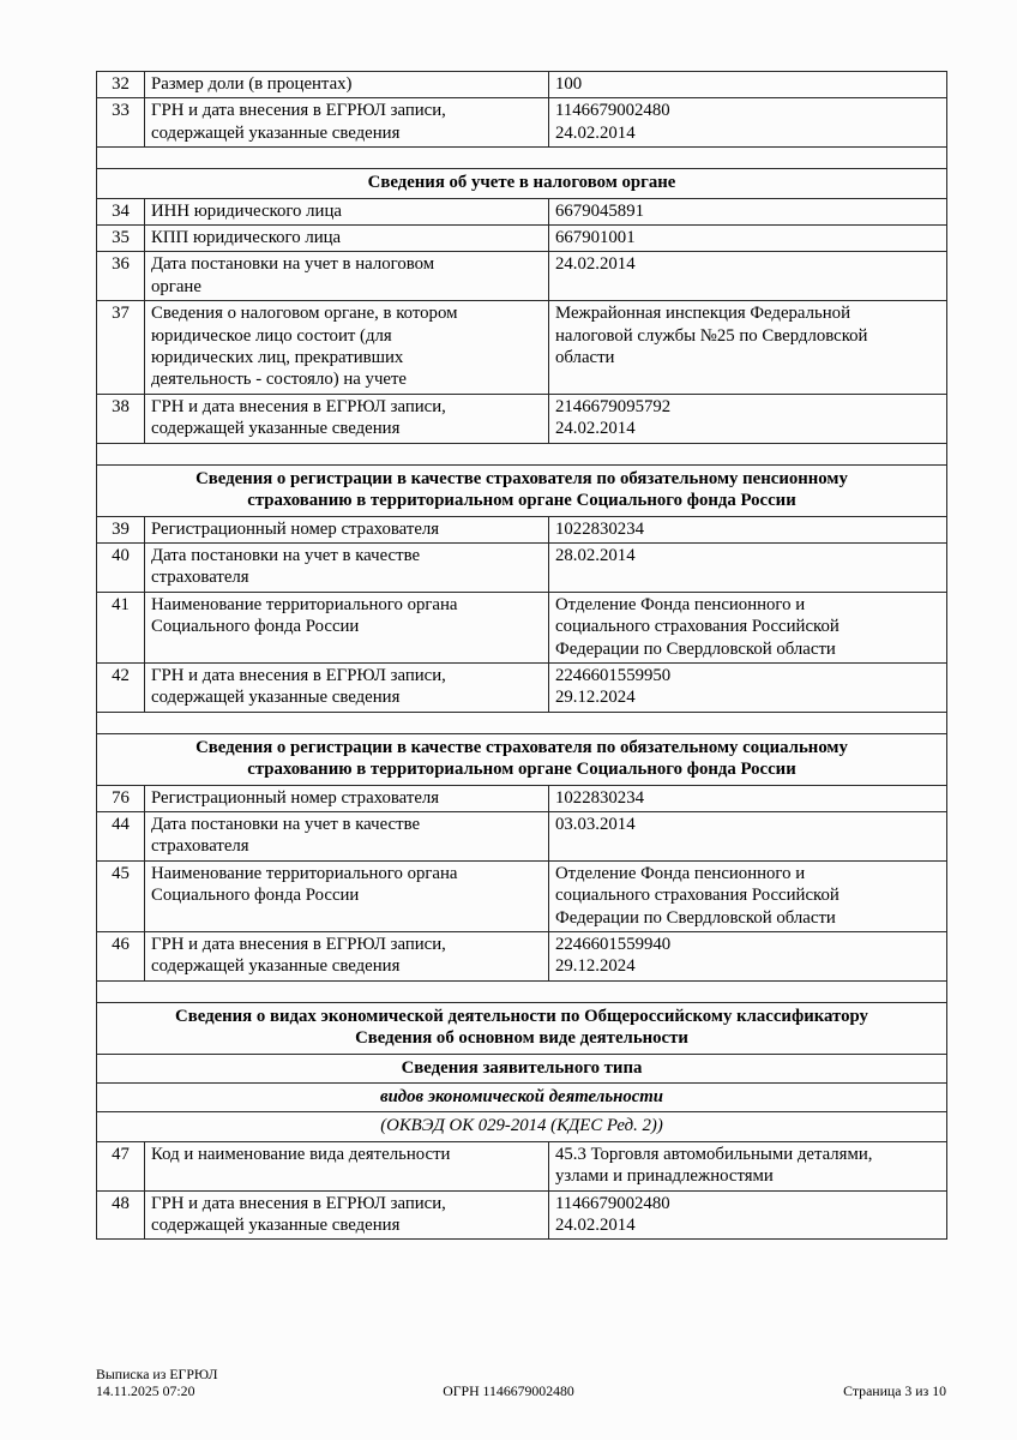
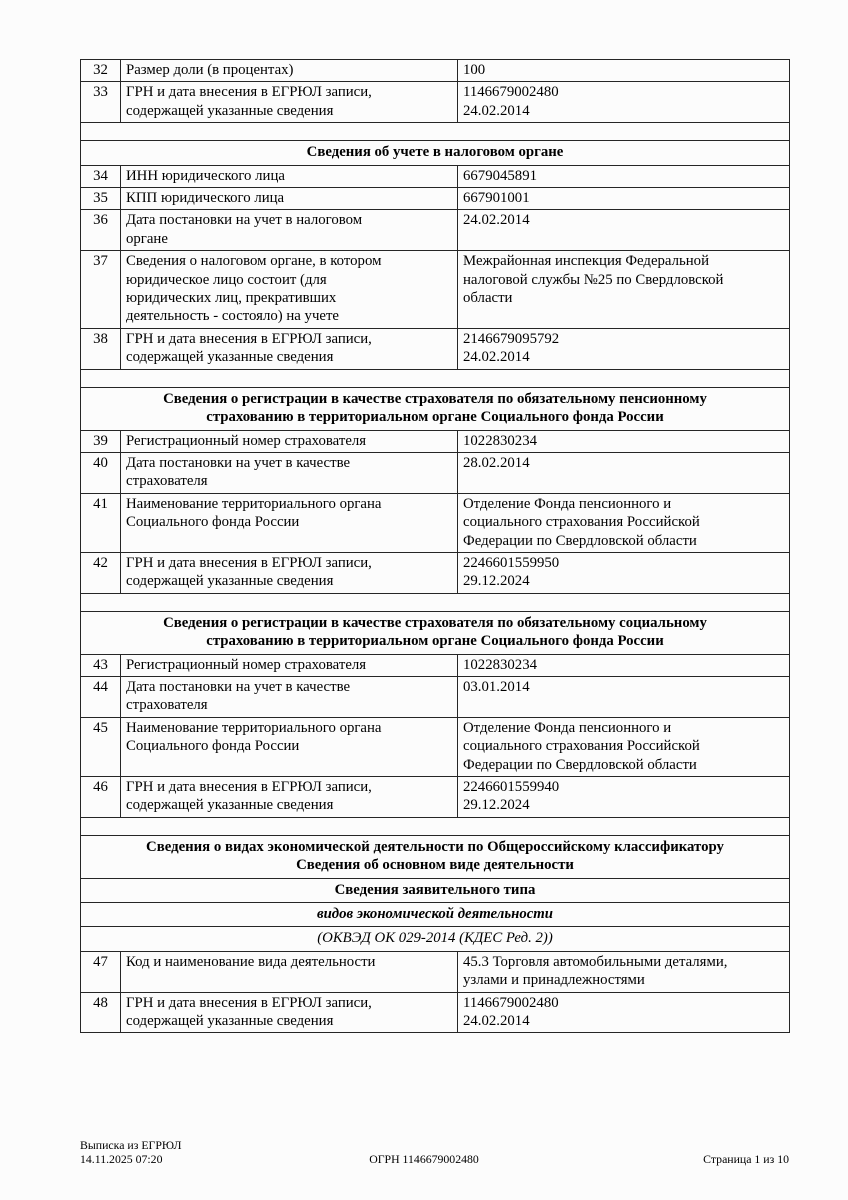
  32	Размер доли (в процентах)	100
  33	ГРН и дата внесения в ЕГРЮЛ записи,содержащей указанные сведения	114667900248024.02.2014
  Сведения об учете в налоговом органе
  34	ИНН юридического лица	6679045891
  35	КПП юридического лица	667901001
  36	Дата постановки на учет в налоговоморгане	24.02.2014
  37	Сведения о налоговом органе, в которомюридическое лицо состоит (дляюридических лиц, прекратившихдеятельность - состояло) на учете	Межрайонная инспекция Федеральнойналоговой службы №25 по Свердловскойобласти
  38	ГРН и дата внесения в ЕГРЮЛ записи,содержащей указанные сведения	214667909579224.02.2014
  Сведения о регистрации в качестве страхователя по обязательному пенсионномустрахованию в территориальном органе Социального фонда России
  39	Регистрационный номер страхователя	1022830234
  40	Дата постановки на учет в качествестрахователя	28.02.2014
  41	Наименование территориального органаСоциального фонда России	Отделение Фонда пенсионного исоциального страхования РоссийскойФедерации по Свердловской области
  42	ГРН и дата внесения в ЕГРЮЛ записи,содержащей указанные сведения	224660155995029.12.2024
  Сведения о регистрации в качестве страхователя по обязательному социальномустрахованию в территориальном органе Социального фонда России
- 76	Регистрационный номер страхователя	1022830234
+ 43	Регистрационный номер страхователя	1022830234
- 44	Дата постановки на учет в качествестрахователя	03.03.2014
+ 44	Дата постановки на учет в качествестрахователя	03.01.2014
  45	Наименование территориального органаСоциального фонда России	Отделение Фонда пенсионного исоциального страхования РоссийскойФедерации по Свердловской области
  46	ГРН и дата внесения в ЕГРЮЛ записи,содержащей указанные сведения	224660155994029.12.2024
  Сведения о видах экономической деятельности по Общероссийскому классификаторуСведения об основном виде деятельности
  Сведения заявительного типа
  видов экономической деятельности
  (ОКВЭД ОК 029-2014 (КДЕС Ред. 2))
  47	Код и наименование вида деятельности	45.3 Торговля автомобильными деталями,узлами и принадлежностями
  48	ГРН и дата внесения в ЕГРЮЛ записи,содержащей указанные сведения	114667900248024.02.2014
  Выписка из ЕГРЮЛ
  14.11.2025 07:20
  ОГРН 1146679002480
- Страница 3 из 10
+ Страница 1 из 10
